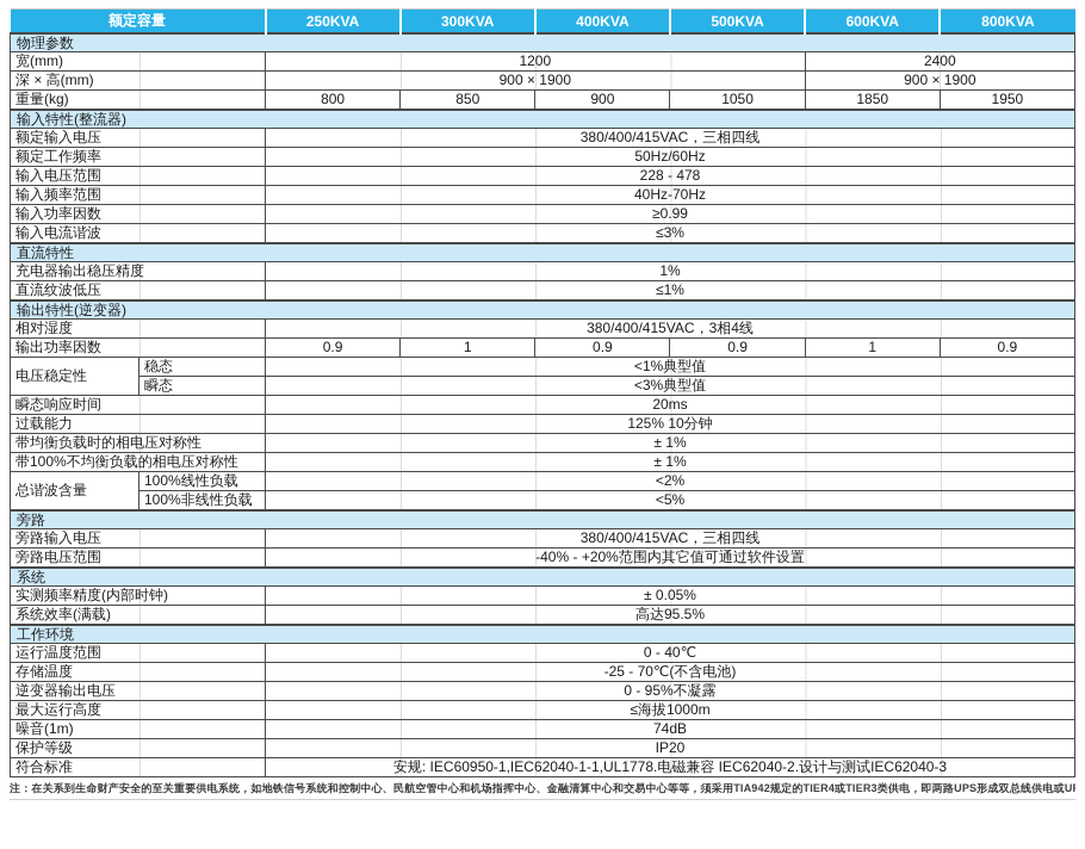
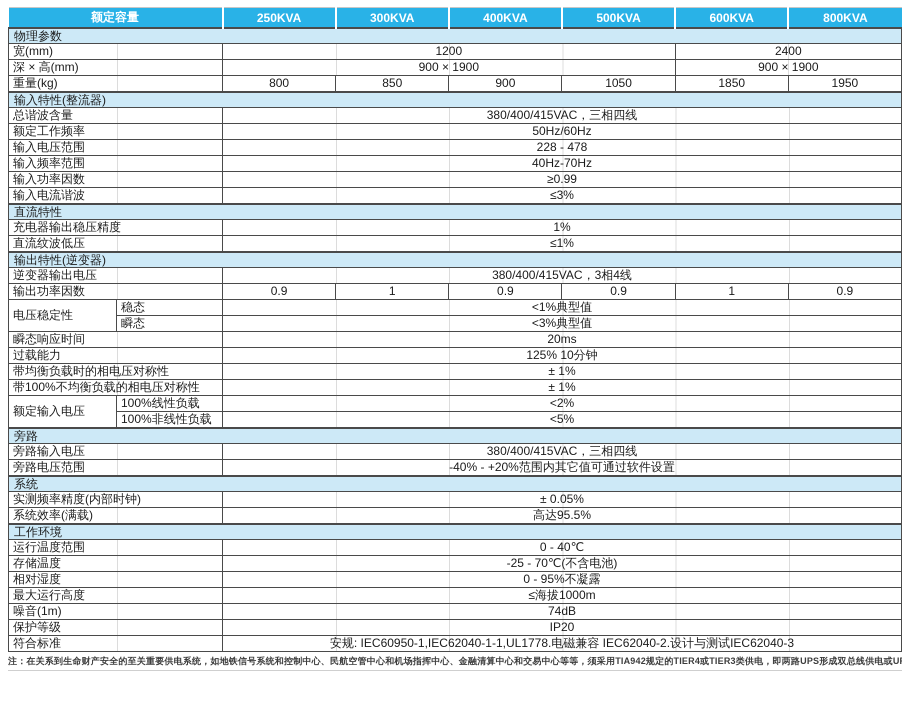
  额定容量	250KVA	300KVA	400KVA	500KVA	600KVA	800KVA
  物理参数
  宽(mm)	1200	2400
  深 × 高(mm)	900 × 1900	900 × 1900
  重量(kg)	800	850	900	1050	1850	1950
  输入特性(整流器)
- 额定输入电压	380/400/415VAC，三相四线
+ 总谐波含量	380/400/415VAC，三相四线
  额定工作频率	50Hz/60Hz
  输入电压范围	228 - 478
  输入频率范围	40Hz-70Hz
  输入功率因数	≥0.99
  输入电流谐波	≤3%
  直流特性
  充电器输出稳压精度	1%
  直流纹波低压	≤1%
  输出特性(逆变器)
- 相对湿度	380/400/415VAC，3相4线
+ 逆变器输出电压	380/400/415VAC，3相4线
  输出功率因数	0.9	1	0.9	0.9	1	0.9
  电压稳定性	稳态	<1%典型值
  瞬态	<3%典型值
  瞬态响应时间	20ms
  过载能力	125% 10分钟
  带均衡负载时的相电压对称性	± 1%
  带100%不均衡负载的相电压对称性	± 1%
- 总谐波含量	100%线性负载	<2%
+ 额定输入电压	100%线性负载	<2%
  100%非线性负载	<5%
  旁路
  旁路输入电压	380/400/415VAC，三相四线
  旁路电压范围	-40% - +20%范围内其它值可通过软件设置
  系统
  实测频率精度(内部时钟)	± 0.05%
  系统效率(满载)	高达95.5%
  工作环境
  运行温度范围	0 - 40℃
  存储温度	-25 - 70℃(不含电池)
- 逆变器输出电压	0 - 95%不凝露
+ 相对湿度	0 - 95%不凝露
  最大运行高度	≤海拔1000m
  噪音(1m)	74dB
  保护等级	IP20
  符合标准	安规: IEC60950-1,IEC62040-1-1,UL1778.电磁兼容 IEC62040-2.设计与测试IEC62040-3
  注：在关系到生命财产安全的至关重要供电系统，如地铁信号系统和控制中心、民航空管中心和机场指挥中心、金融清算中心和交易中心等等，须采用TIA942规定的TIER4或TIER3类供电，即两路UPS形成双总线供电或U
